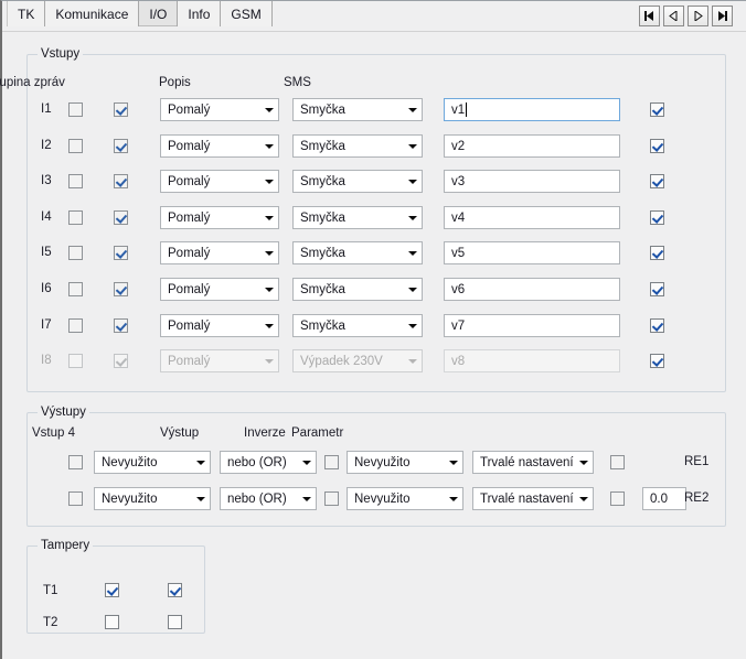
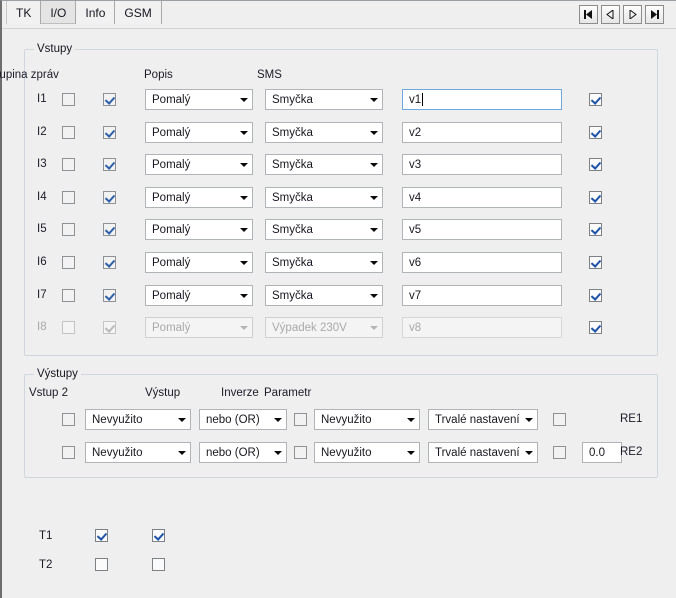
  TK
- Komunikace
  I/O
  Info
  GSM
  Vstupy
  upina zpráv
  Popis
  SMS
  I1
  Pomalý
  Smyčka
  v1
  I2
  Pomalý
  Smyčka
  v2
  I3
  Pomalý
  Smyčka
  v3
  I4
  Pomalý
  Smyčka
  v4
  I5
  Pomalý
  Smyčka
  v5
  I6
  Pomalý
  Smyčka
  v6
  I7
  Pomalý
  Smyčka
  v7
  I8
  Pomalý
  Výpadek 230V
  v8
  Výstupy
- Vstup 4
+ Vstup 2
  Výstup
  Inverze
  Parametr
  Nevyužito
  nebo (OR)
  Nevyužito
  Trvalé nastavení
  RE1
  Nevyužito
  nebo (OR)
  Nevyužito
  Trvalé nastavení
  0.0
  RE2
- Tampery
  T1
  T2
